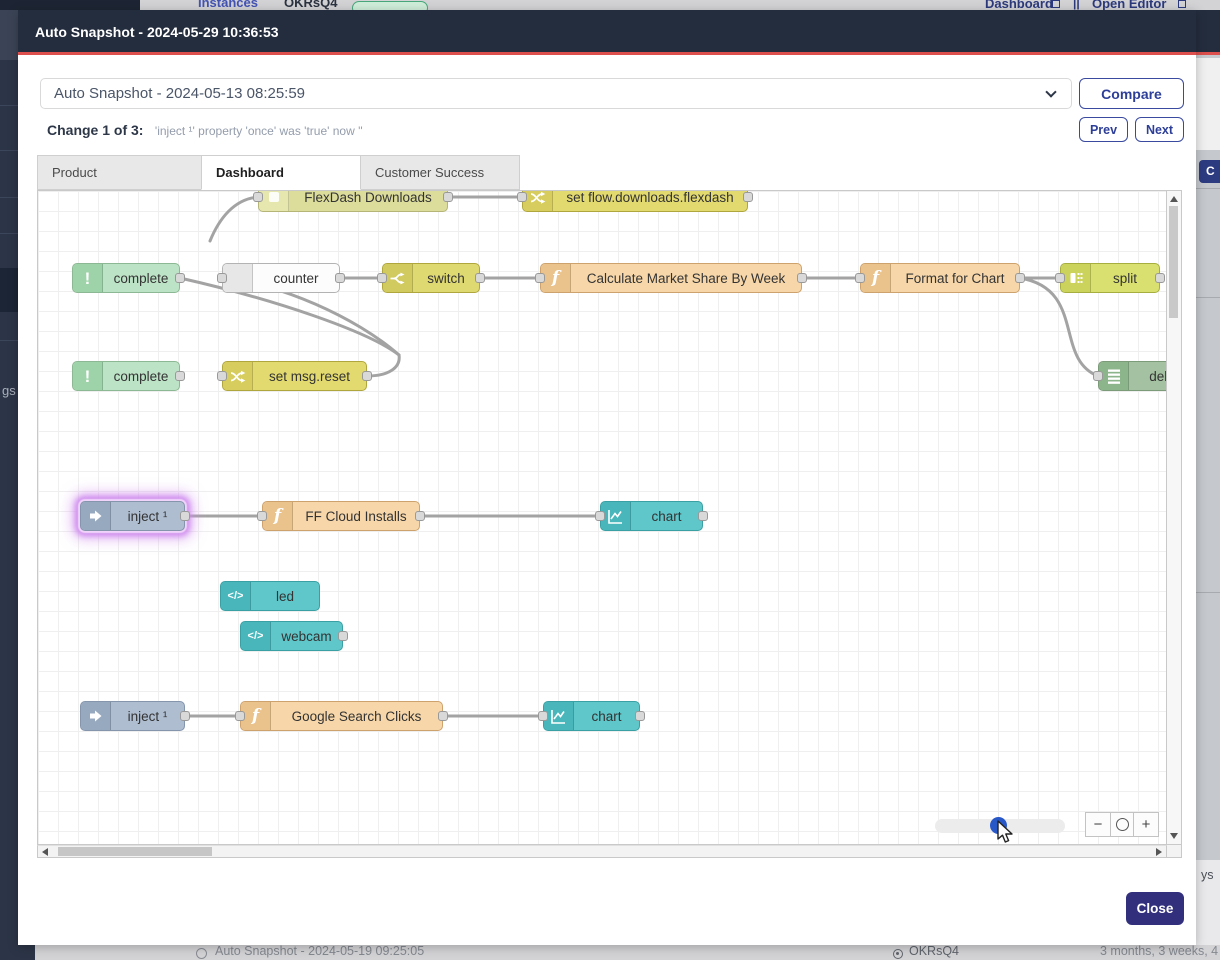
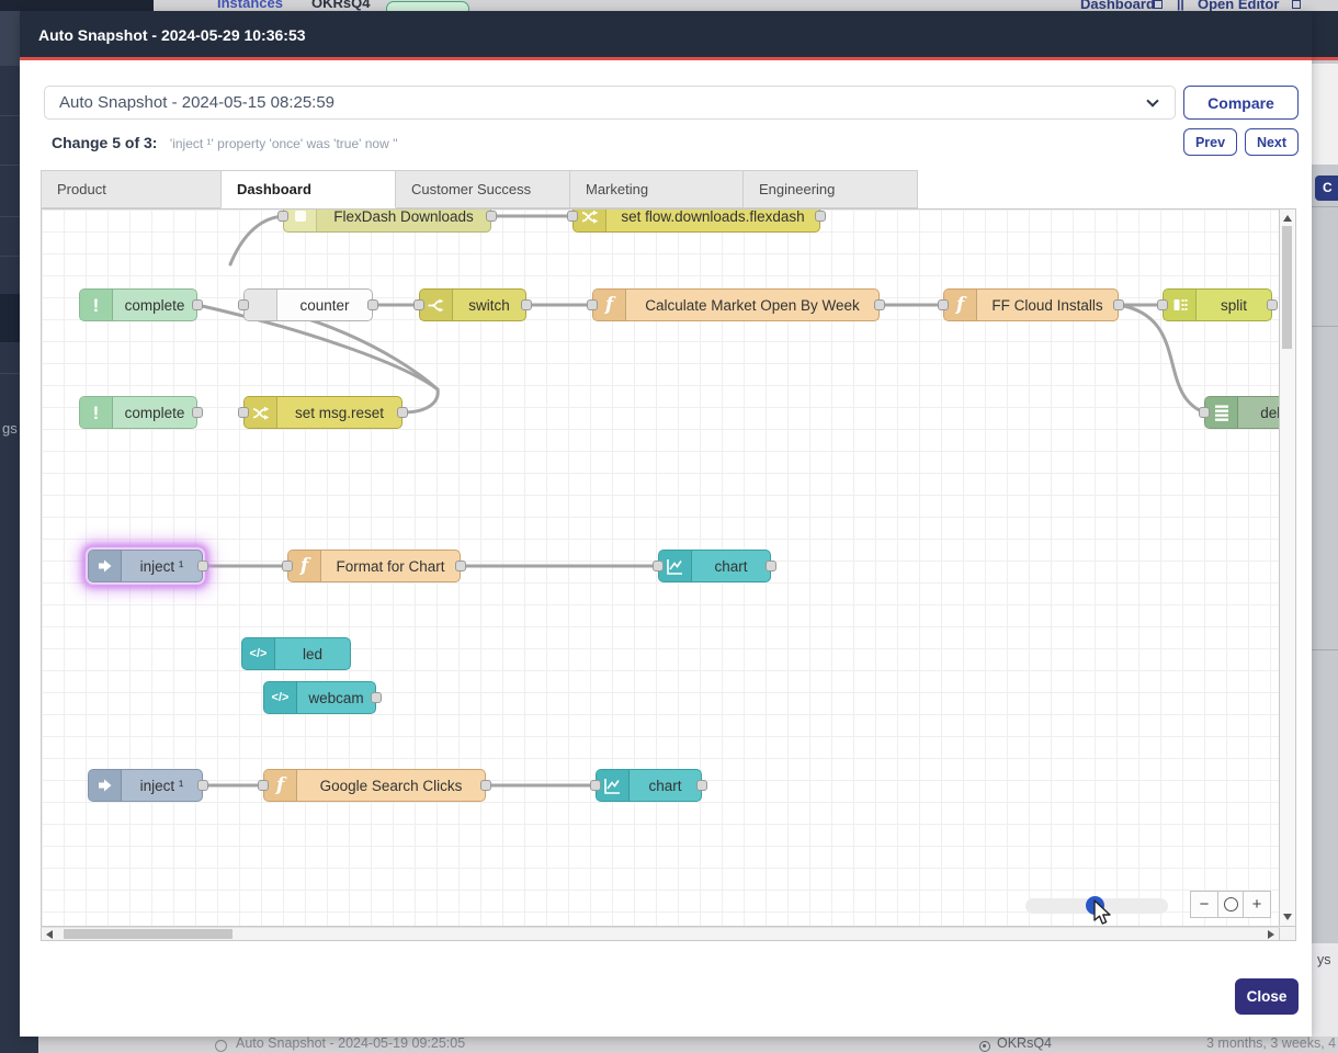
  gs
  Instances
  OKRsQ4
  Dashboard
  ||
  Open Editor
  C
  ys
  Auto Snapshot - 2024-05-19 09:25:05
  OKRsQ4
  3 months, 3 weeks, 4
  Auto Snapshot - 2024-05-29 10:36:53
- Auto Snapshot - 2024-05-13 08:25:59
+ Auto Snapshot - 2024-05-15 08:25:59
  Compare
- Change 1 of 3: 'inject ¹' property 'once' was 'true' now ''
+ Change 5 of 3: 'inject ¹' property 'once' was 'true' now ''
  Prev
  Next
  Product
  Dashboard
  Customer Success
+ Marketing
+ Engineering
  FlexDash Downloads
  set flow.downloads.flexdash
  !
  complete
  counter
  switch
  f
- Calculate Market Share By Week
+ Calculate Market Open By Week
  f
- Format for Chart
+ FF Cloud Installs
  split
  !
  complete
  set msg.reset
  inject ¹
  f
- FF Cloud Installs
+ Format for Chart
  chart
  </>
  led
  </>
  webcam
  inject ¹
  f
  Google Search Clicks
  chart
  −
  +
  Close
